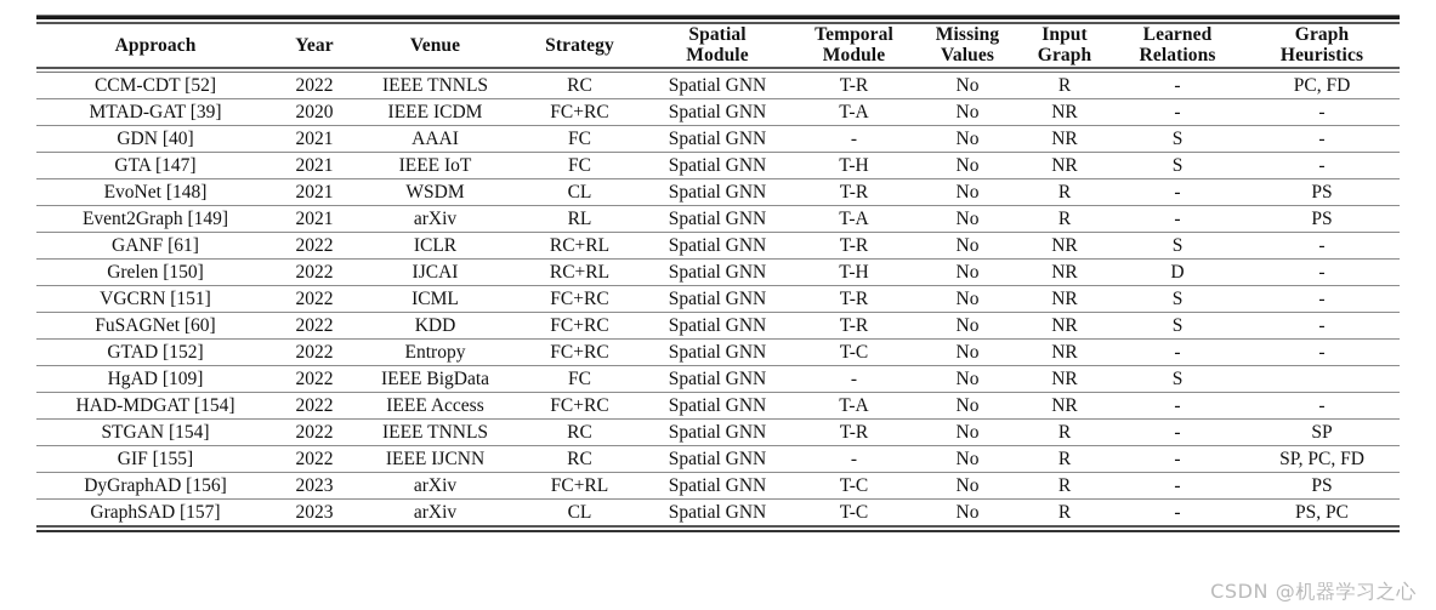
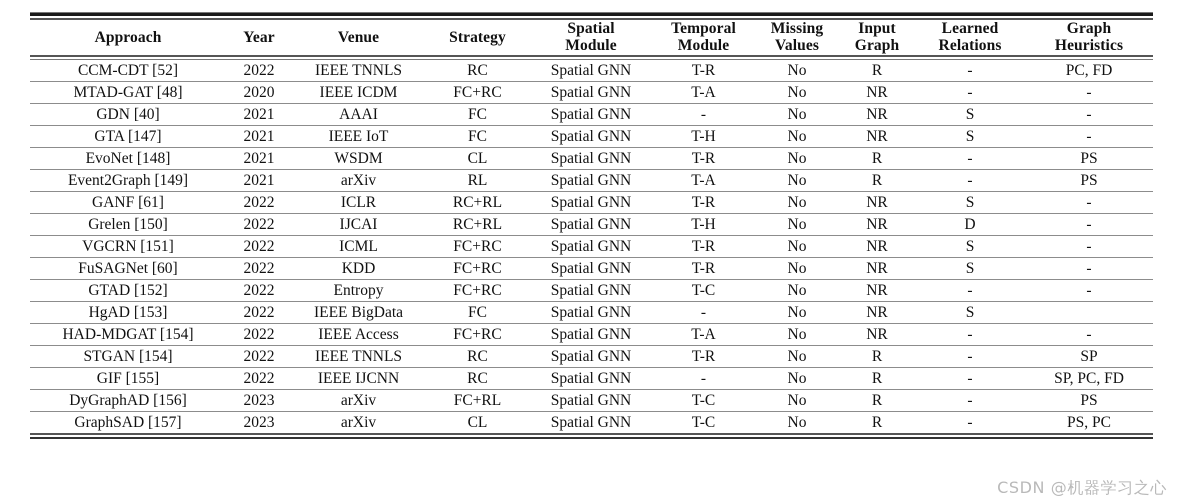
  Approach	Year	Venue	Strategy	SpatialModule	TemporalModule	MissingValues	InputGraph	LearnedRelations	GraphHeuristics
  CCM-CDT [52]	2022	IEEE TNNLS	RC	Spatial GNN	T-R	No	R	-	PC, FD
- MTAD-GAT [39]	2020	IEEE ICDM	FC+RC	Spatial GNN	T-A	No	NR	-	-
+ MTAD-GAT [48]	2020	IEEE ICDM	FC+RC	Spatial GNN	T-A	No	NR	-	-
  GDN [40]	2021	AAAI	FC	Spatial GNN	-	No	NR	S	-
  GTA [147]	2021	IEEE IoT	FC	Spatial GNN	T-H	No	NR	S	-
  EvoNet [148]	2021	WSDM	CL	Spatial GNN	T-R	No	R	-	PS
  Event2Graph [149]	2021	arXiv	RL	Spatial GNN	T-A	No	R	-	PS
  GANF [61]	2022	ICLR	RC+RL	Spatial GNN	T-R	No	NR	S	-
  Grelen [150]	2022	IJCAI	RC+RL	Spatial GNN	T-H	No	NR	D	-
  VGCRN [151]	2022	ICML	FC+RC	Spatial GNN	T-R	No	NR	S	-
  FuSAGNet [60]	2022	KDD	FC+RC	Spatial GNN	T-R	No	NR	S	-
  GTAD [152]	2022	Entropy	FC+RC	Spatial GNN	T-C	No	NR	-	-
- HgAD [109]	2022	IEEE BigData	FC	Spatial GNN	-	No	NR	S
+ HgAD [153]	2022	IEEE BigData	FC	Spatial GNN	-	No	NR	S
  HAD-MDGAT [154]	2022	IEEE Access	FC+RC	Spatial GNN	T-A	No	NR	-	-
  STGAN [154]	2022	IEEE TNNLS	RC	Spatial GNN	T-R	No	R	-	SP
  GIF [155]	2022	IEEE IJCNN	RC	Spatial GNN	-	No	R	-	SP, PC, FD
  DyGraphAD [156]	2023	arXiv	FC+RL	Spatial GNN	T-C	No	R	-	PS
  GraphSAD [157]	2023	arXiv	CL	Spatial GNN	T-C	No	R	-	PS, PC
  CSDN @机器学习之心
